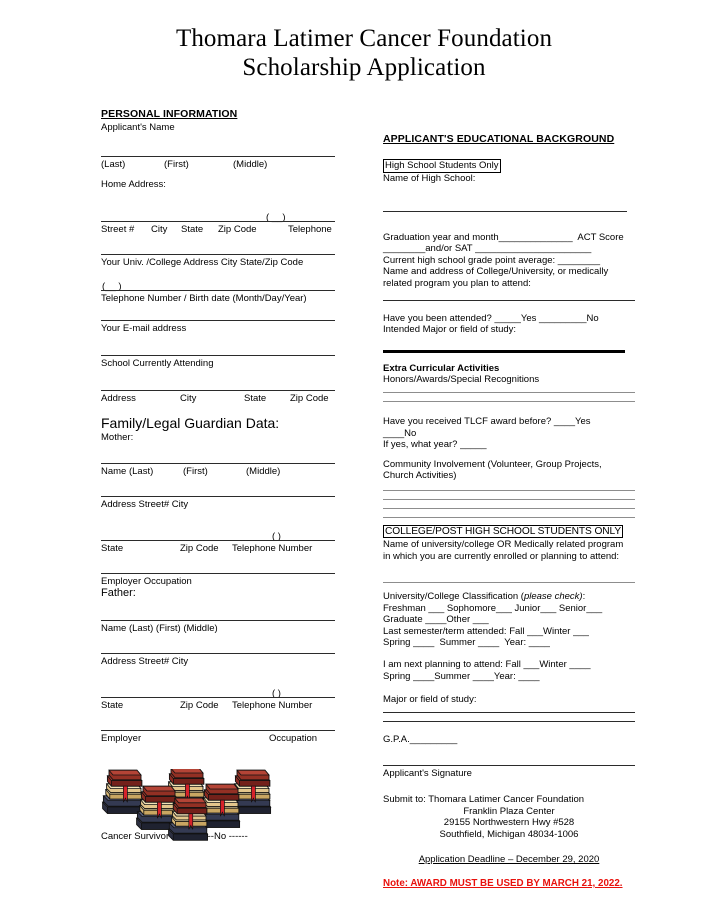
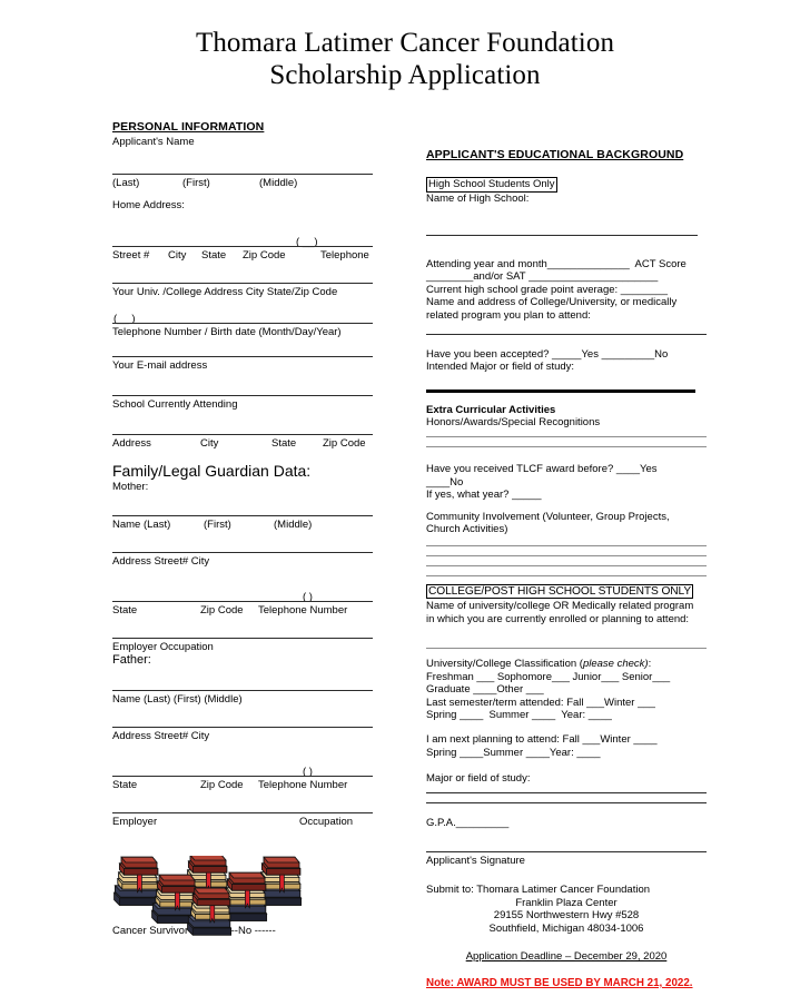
  Thomara Latimer Cancer Foundation
  Scholarship Application
  PERSONAL INFORMATION
  Applicant's Name
  (Last)
  (First)
  (Middle)
  Home Address:
  ( __)
  Street #
  City
  State
  Zip Code
  Telephone
  Your Univ. /College Address City State/Zip Code
  (__ )
  Telephone Number / Birth date (Month/Day/Year)
  Your E-mail address
  School Currently Attending
  Address
  City
  State
  Zip Code
  Family/Legal Guardian Data:
  Mother:
  Name (Last)
  (First)
  (Middle)
  Address Street# City
  ( )
  State
  Zip Code
  Telephone Number
  Employer Occupation
  Father:
  Name (Last) (First) (Middle)
  Address Street# City
  ( )
  State
  Zip Code
  Telephone Number
  Employer
  Occupation
  Cancer Survivor--No ------
  APPLICANT'S EDUCATIONAL BACKGROUND
  High School Students Only
  Name of High School:
- Graduation year and month______________ ACT Score
+ Attending year and month______________ ACT Score
  ________and/or SAT ______________________
  Current high school grade point average: ________
  Name and address of College/University, or medically
  related program you plan to attend:
- Have you been attended? _____Yes _________No
+ Have you been accepted? _____Yes _________No
  Intended Major or field of study:
  Extra Curricular Activities
  Honors/Awards/Special Recognitions
  Have you received TLCF award before? ____Yes
  ____No
  If yes, what year? _____
  Community Involvement (Volunteer, Group Projects,
  Church Activities)
  COLLEGE/POST HIGH SCHOOL STUDENTS ONLY
  Name of university/college OR Medically related program
  in which you are currently enrolled or planning to attend:
  University/College Classification (please check):
  Freshman ___ Sophomore___ Junior___ Senior___
  Graduate ____Other ___
  Last semester/term attended: Fall ___Winter ___
  Spring ____ Summer ____ Year: ____
  I am next planning to attend: Fall ___Winter ____
  Spring ____Summer ____Year: ____
  Major or field of study:
  G.P.A._________
  Applicant's Signature
  Submit to: Thomara Latimer Cancer Foundation
  Franklin Plaza Center
  29155 Northwestern Hwy #528
  Southfield, Michigan 48034-1006
  Application Deadline – December 29, 2020
  Note: AWARD MUST BE USED BY MARCH 21, 2022.
